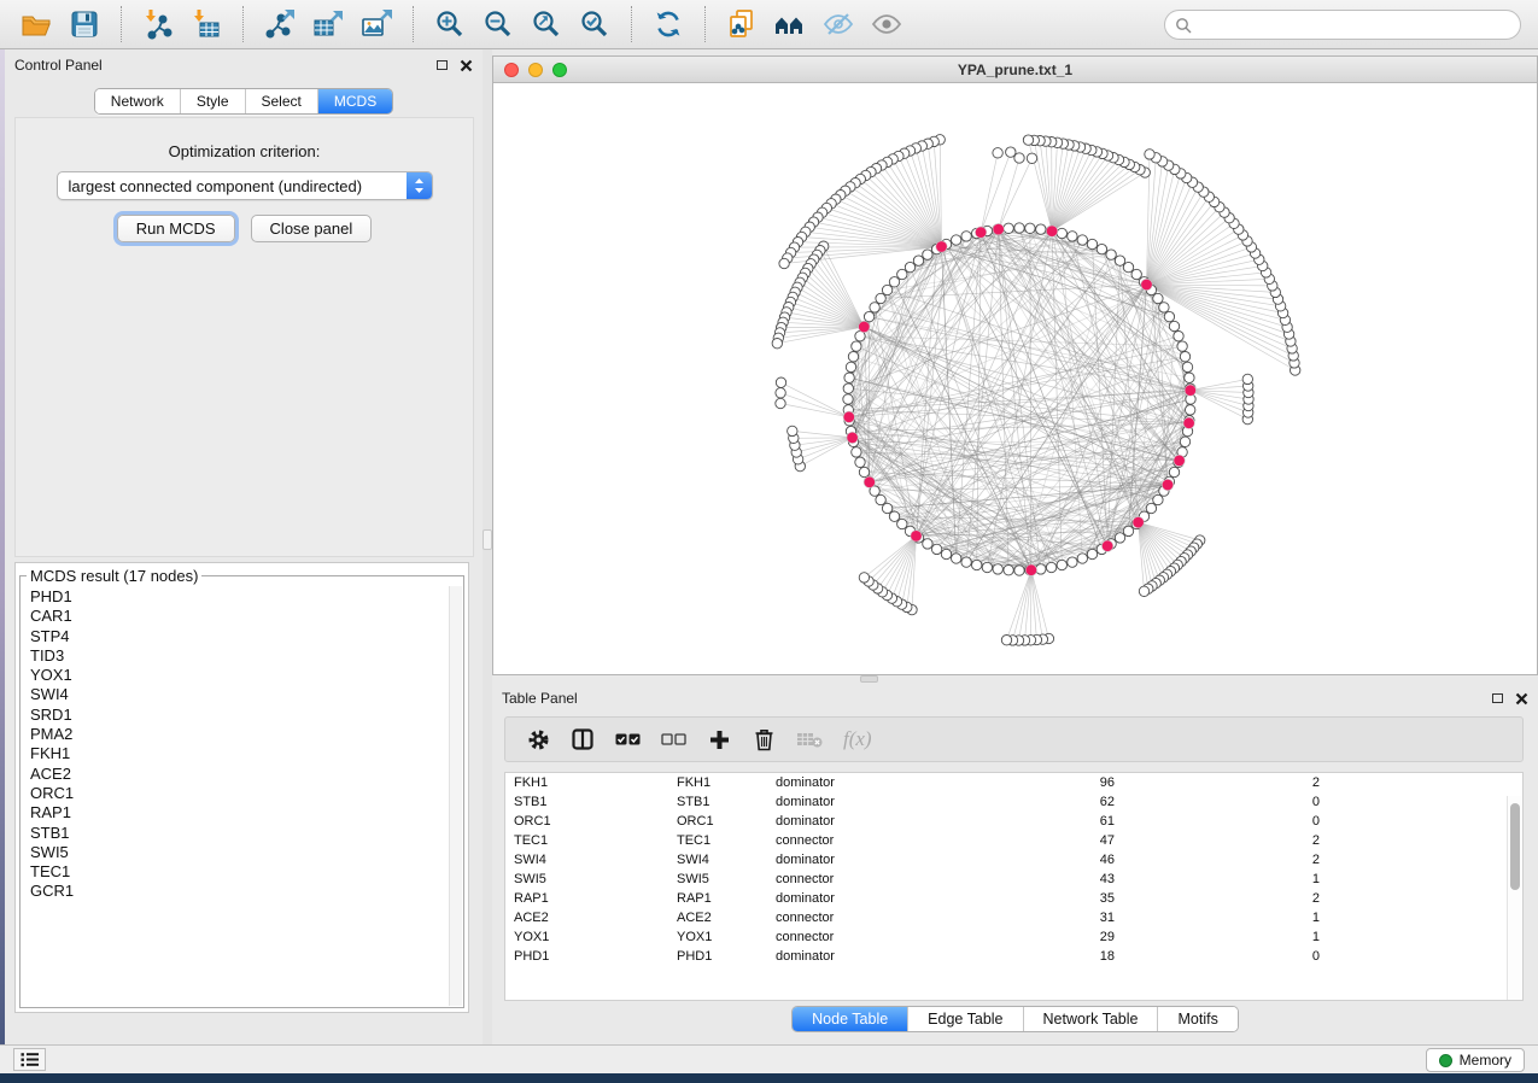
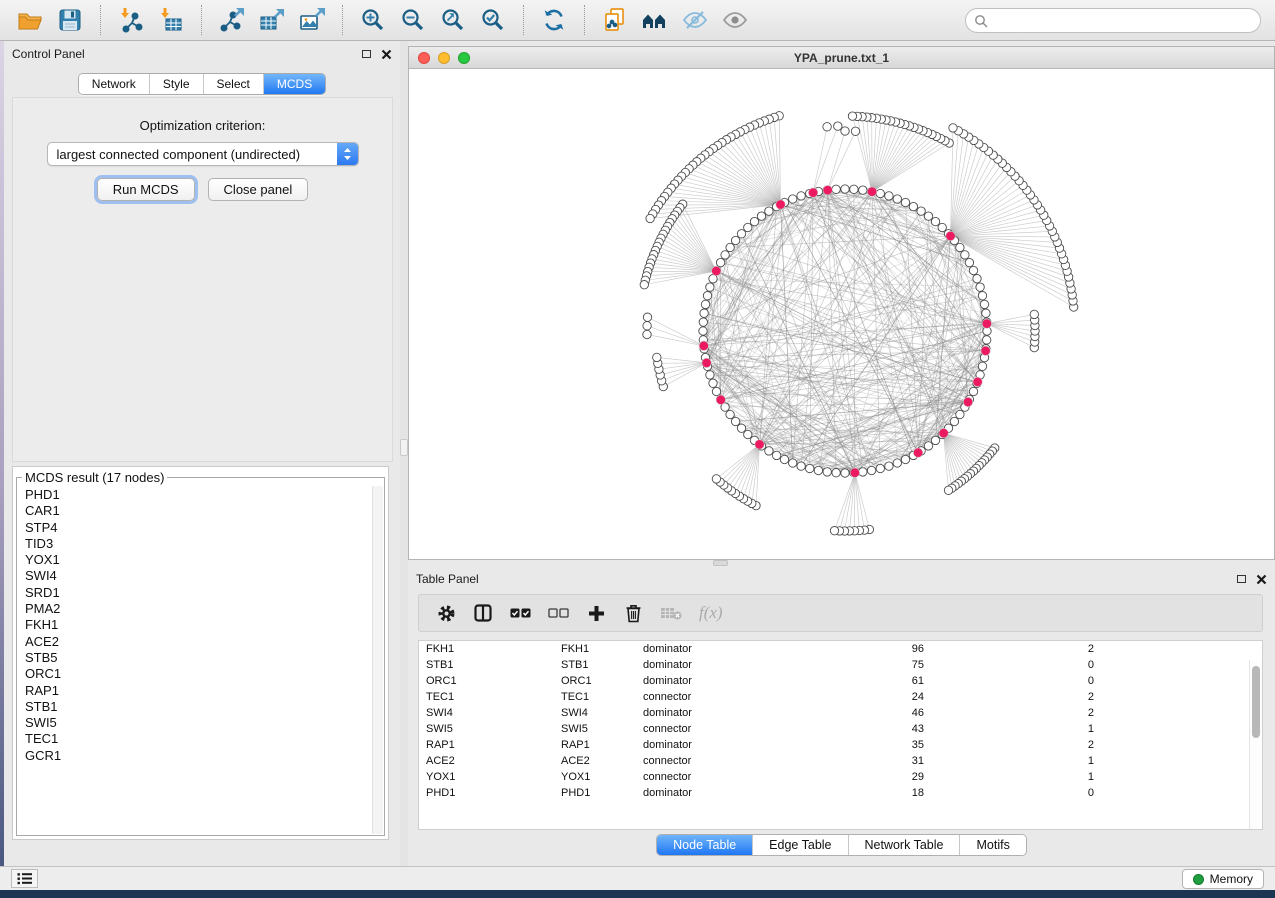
  Control Panel
  Network
  Style
  Select
  MCDS
  Optimization criterion:
  largest connected component (undirected)
  Run MCDS
  Close panel
  MCDS result (17 nodes)
  PHD1
  CAR1
  STP4
  TID3
  YOX1
  SWI4
  SRD1
  PMA2
  FKH1
  ACE2
+ STB5
  ORC1
  RAP1
  STB1
  SWI5
  TEC1
  GCR1
  YPA_prune.txt_1
  Table Panel
  f(x)
  FKH1
  FKH1
  dominator
  96
  2
  STB1
  STB1
  dominator
- 62
+ 75
  0
  ORC1
  ORC1
  dominator
  61
  0
  TEC1
  TEC1
  connector
- 47
+ 24
  2
  SWI4
  SWI4
  dominator
  46
  2
  SWI5
  SWI5
  connector
  43
  1
  RAP1
  RAP1
  dominator
  35
  2
  ACE2
  ACE2
  connector
  31
  1
  YOX1
  YOX1
  connector
  29
  1
  PHD1
  PHD1
  dominator
  18
  0
  Node Table
  Edge Table
  Network Table
  Motifs
  Memory
